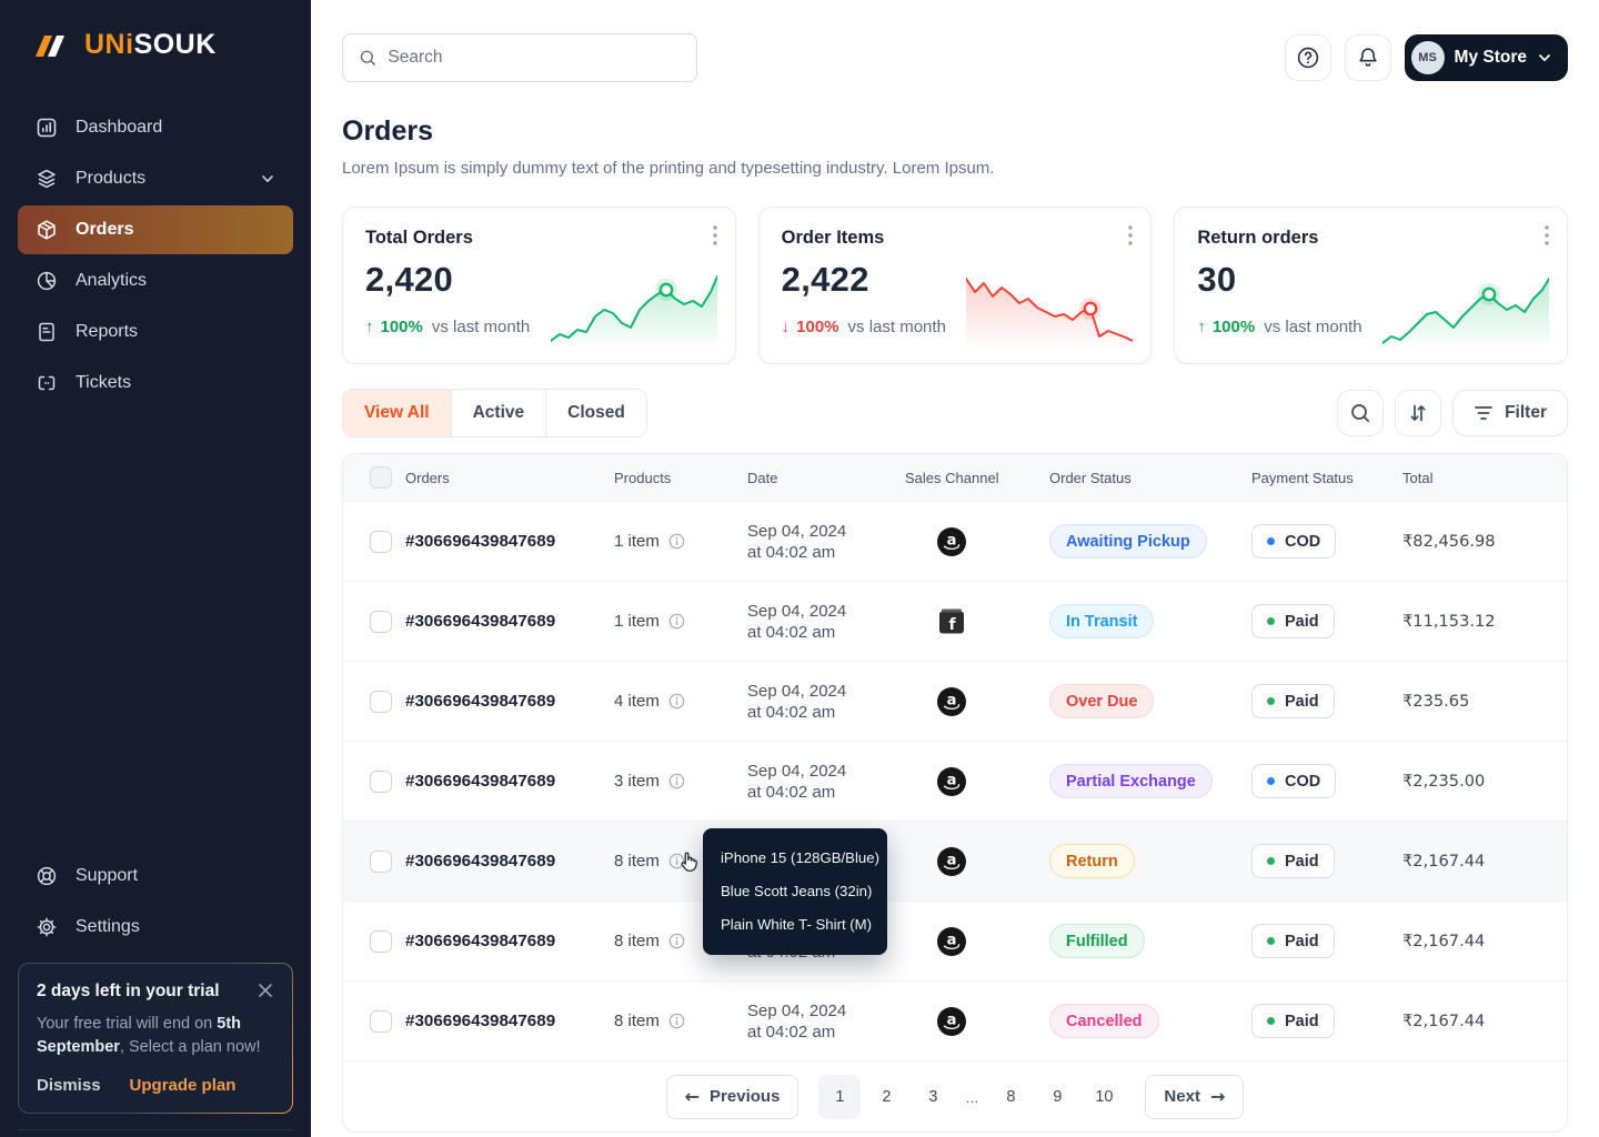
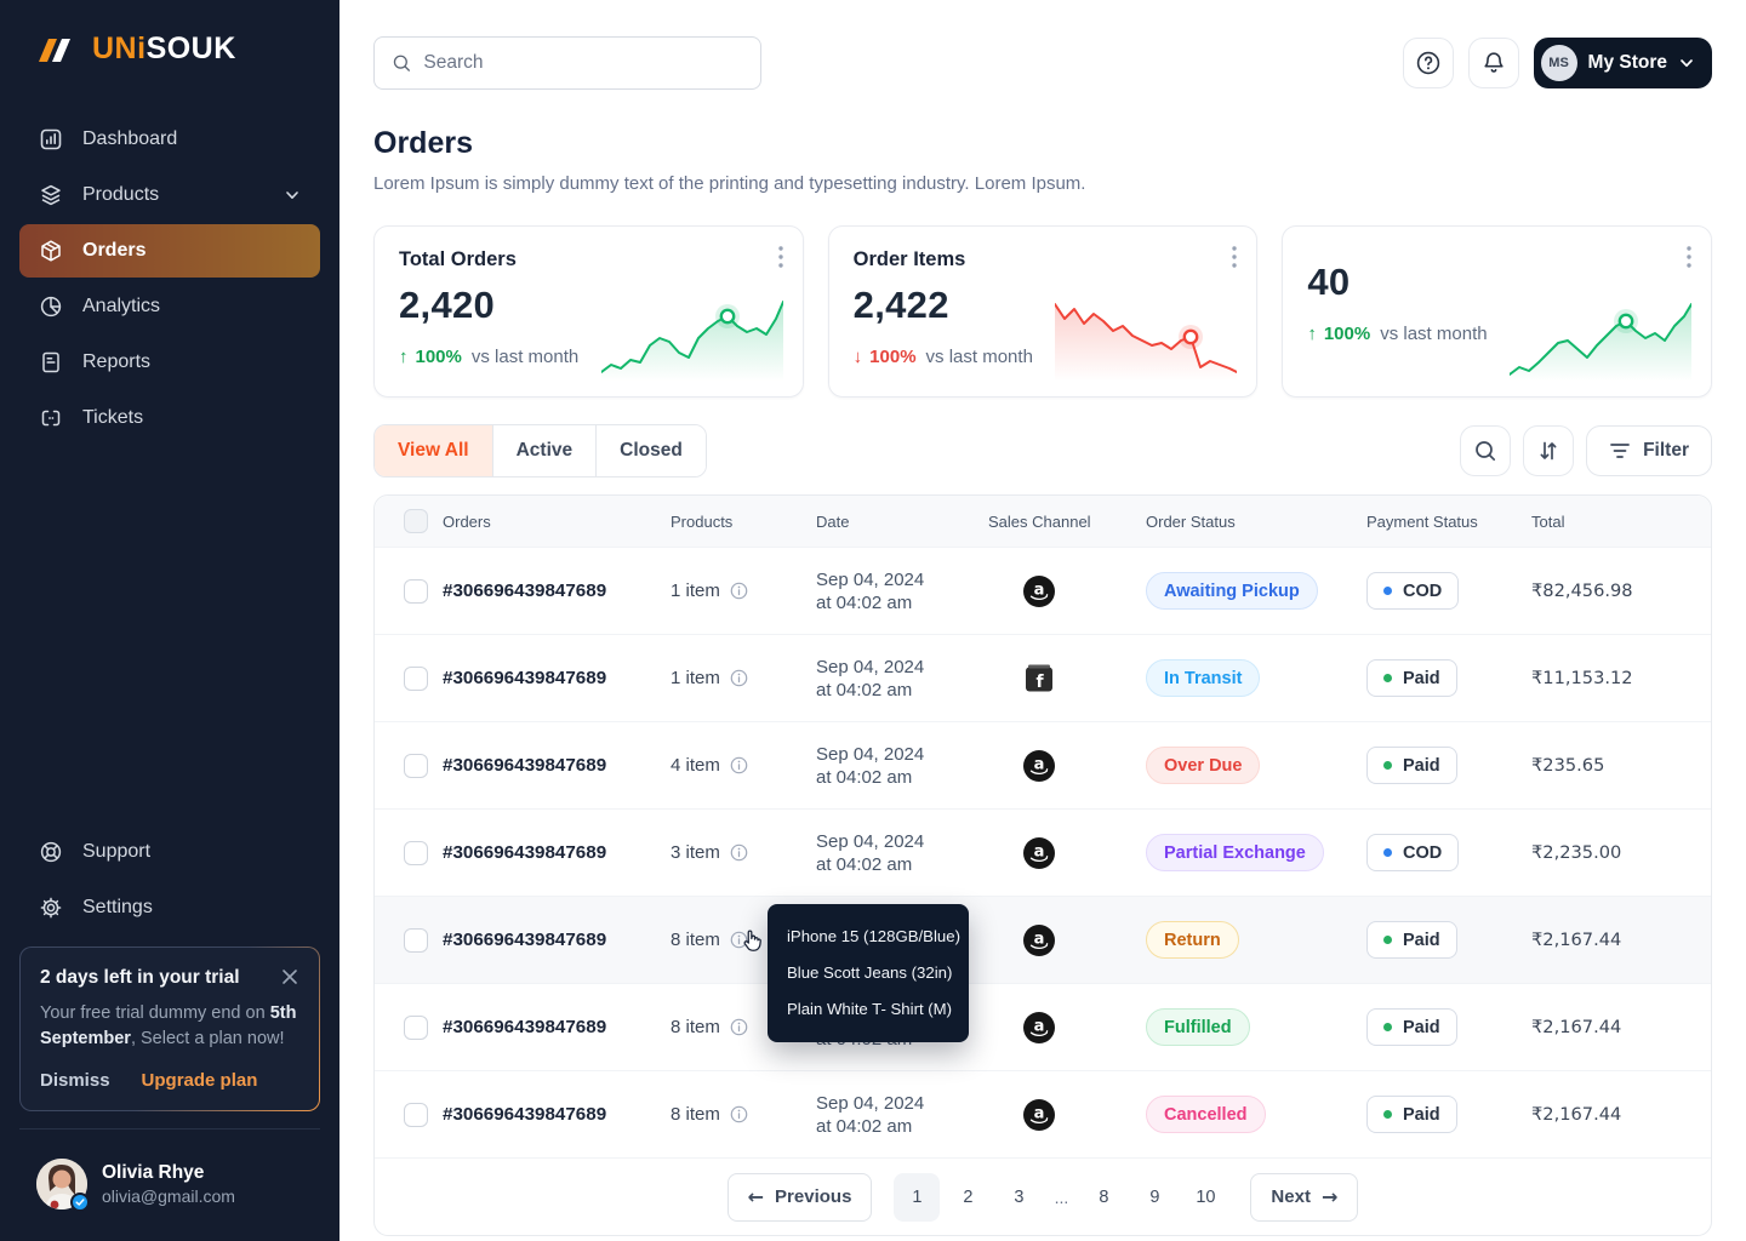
  UNiSOUK
  Dashboard
  Products
  Orders
  Analytics
  Reports
  Tickets
  Support
  Settings
  2 days left in your trial
- Your free trial will end on 5th September, Select a plan now!
+ Your free trial dummy end on 5th September, Select a plan now!
  Dismiss
  Upgrade plan
+ Olivia Rhye
+ olivia@gmail.com
  Search
  MS
  My Store
  Orders
  Lorem Ipsum is simply dummy text of the printing and typesetting industry. Lorem Ipsum.
  Total Orders
  2,420
  ↑
  100%
  vs last month
  Order Items
  2,422
  ↓
  100%
  vs last month
- Return orders
- 30
+ 40
  ↑
  100%
  vs last month
  View All
  Active
  Closed
  Filter
  Orders
  Products
  Date
  Sales Channel
  Order Status
  Payment Status
  Total
  #306696439847689
  1 item
  Sep 04, 2024
  at 04:02 am
  a
  Awaiting Pickup
  COD
  ₹82,456.98
  #306696439847689
  1 item
  Sep 04, 2024
  at 04:02 am
  f
  In Transit
  Paid
  ₹11,153.12
  #306696439847689
  4 item
  Sep 04, 2024
  at 04:02 am
  a
  Over Due
  Paid
  ₹235.65
  #306696439847689
  3 item
  Sep 04, 2024
  at 04:02 am
  a
  Partial Exchange
  COD
  ₹2,235.00
  #306696439847689
  8 item
  a
  Return
  Paid
  ₹2,167.44
  #306696439847689
  8 item
  a
  Fulfilled
  Paid
  ₹2,167.44
  #306696439847689
  8 item
  Sep 04, 2024
  at 04:02 am
  a
  Cancelled
  Paid
  ₹2,167.44
  ←
  Previous
  1
  2
  3
  ...
  8
  9
  10
  Next
  →
  iPhone 15 (128GB/Blue)
  Blue Scott Jeans (32in)
  Plain White T- Shirt (M)
